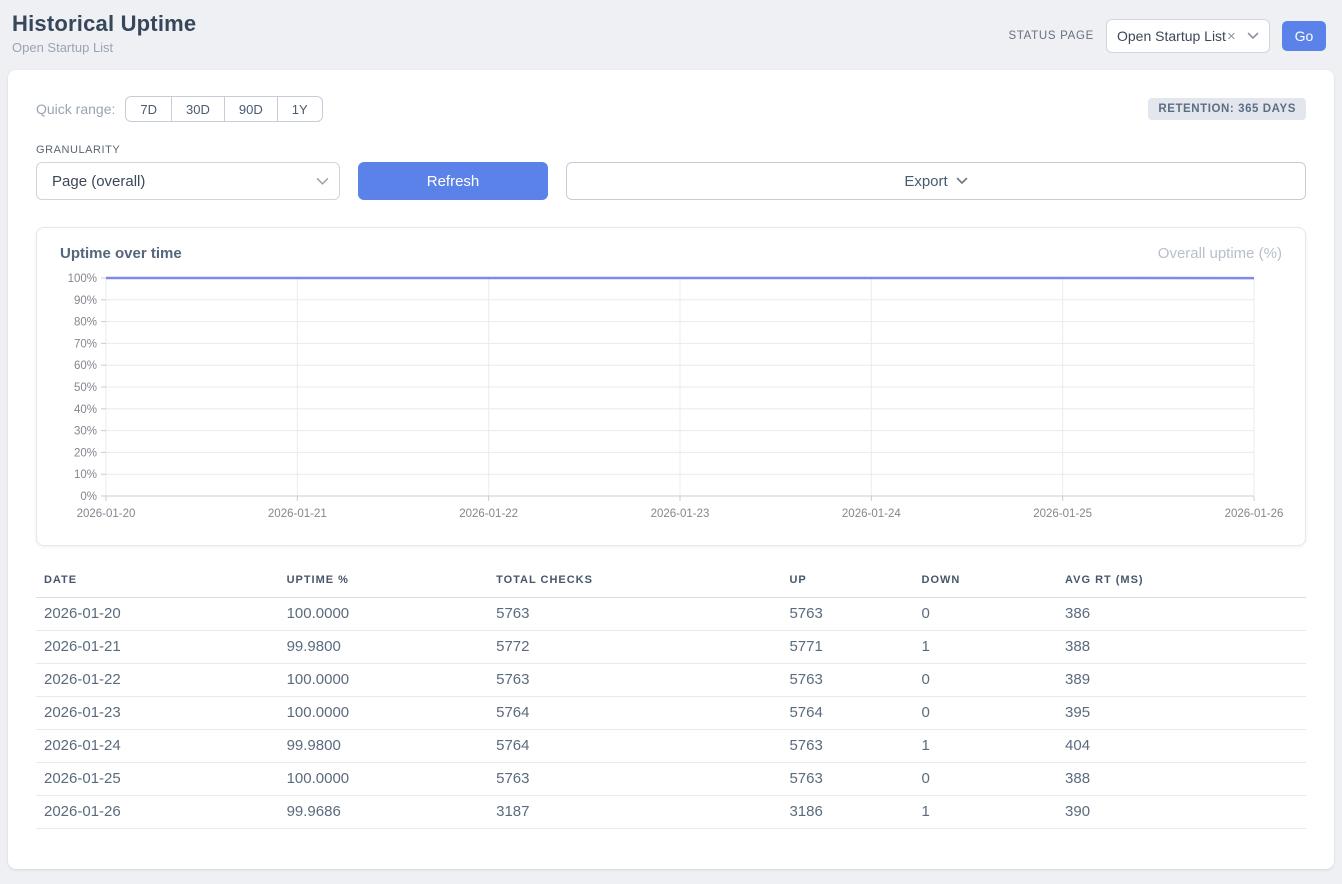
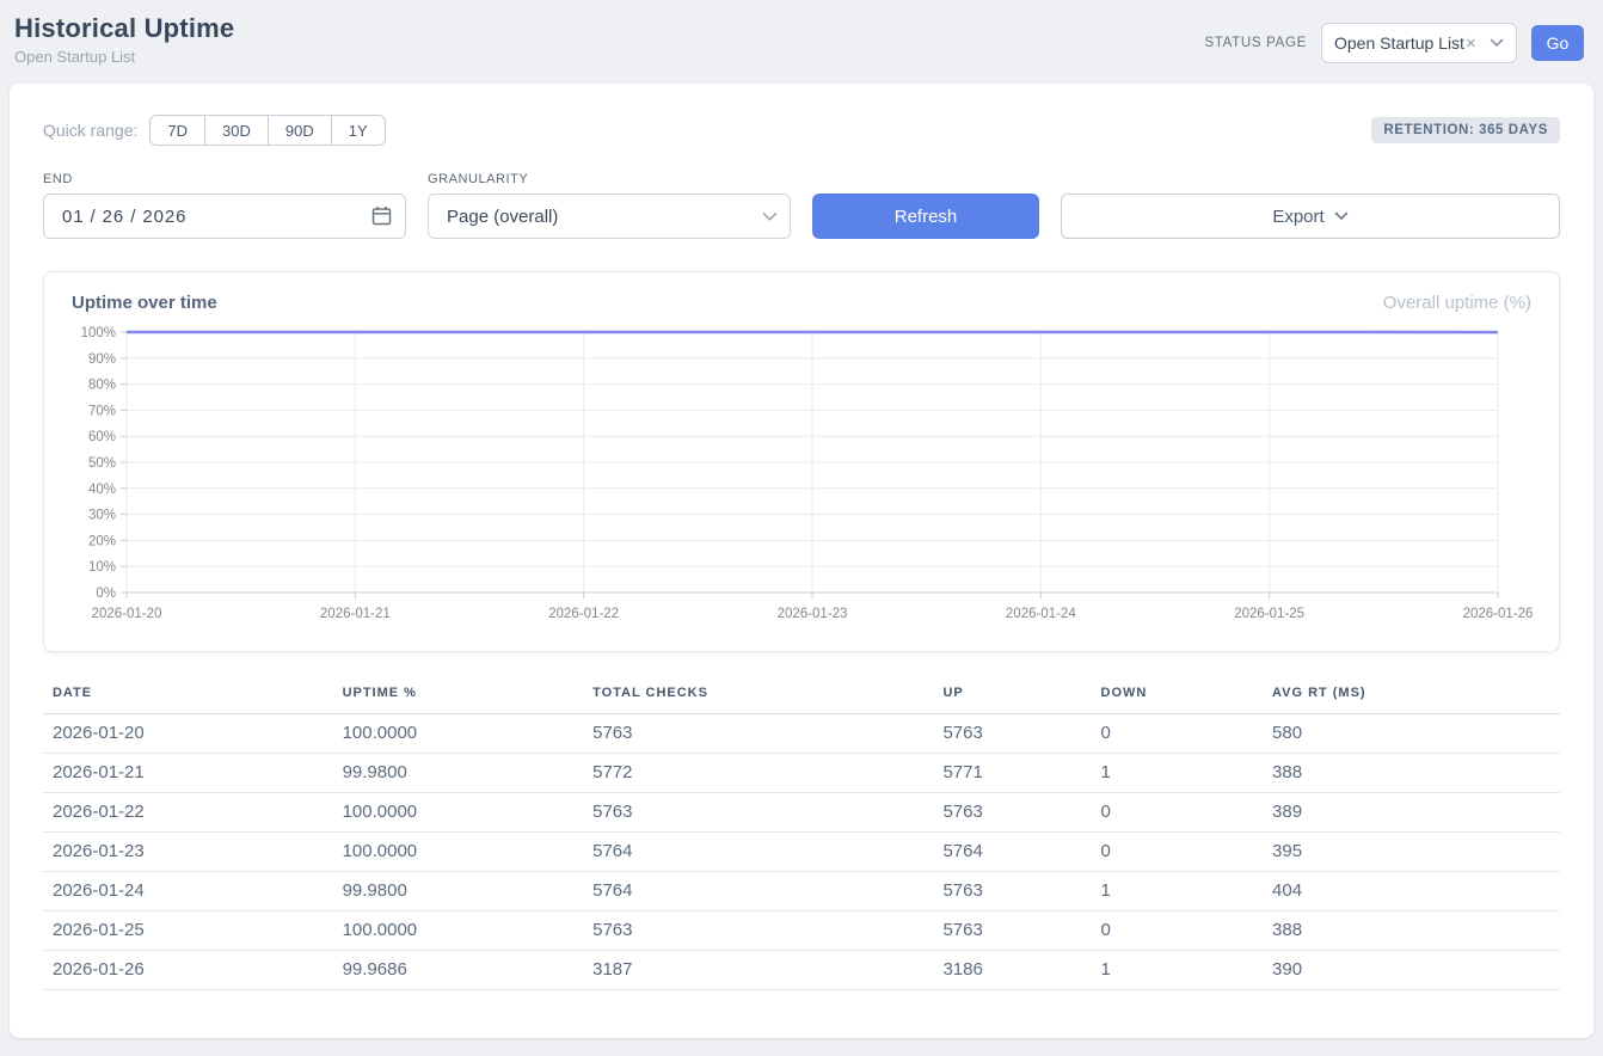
  Historical Uptime
  Open Startup List
  STATUS PAGE
  Open Startup List
  ×
  Go
  Quick range:
  7D
  30D
  90D
  1Y
  RETENTION: 365 DAYS
+ END
+ 01 / 26 / 2026
  GRANULARITY
  Page (overall)
  Refresh
  Export
  Uptime over time
  Overall uptime (%)
  2026-01-20
  2026-01-21
  2026-01-22
  2026-01-23
  2026-01-24
  2026-01-25
  2026-01-26
  0%
  10%
  20%
  30%
  40%
  50%
  60%
  70%
  80%
  90%
  100%
  DATE	UPTIME %	TOTAL CHECKS	UP	DOWN	AVG RT (MS)
- 2026-01-20	100.0000	5763	5763	0	386
+ 2026-01-20	100.0000	5763	5763	0	580
  2026-01-21	99.9800	5772	5771	1	388
  2026-01-22	100.0000	5763	5763	0	389
  2026-01-23	100.0000	5764	5764	0	395
  2026-01-24	99.9800	5764	5763	1	404
  2026-01-25	100.0000	5763	5763	0	388
  2026-01-26	99.9686	3187	3186	1	390
